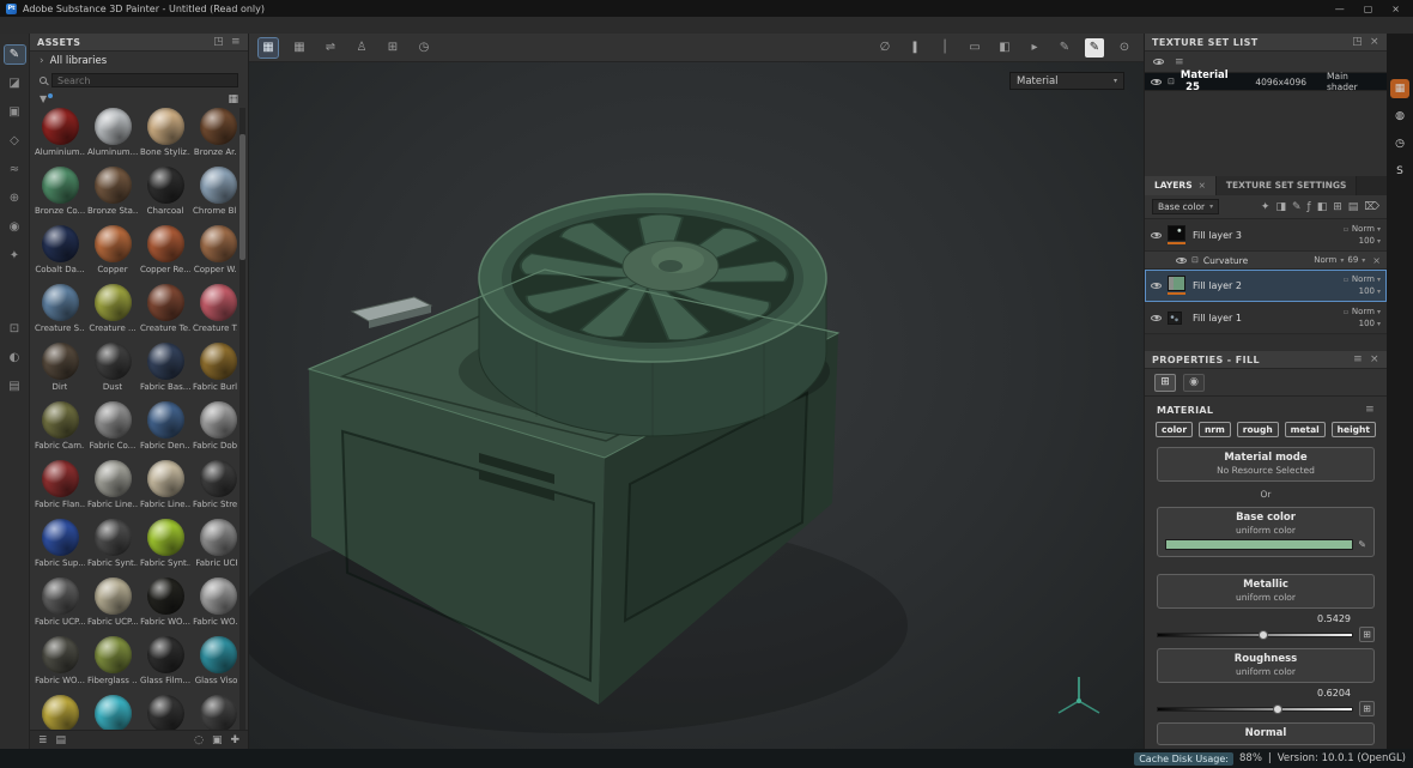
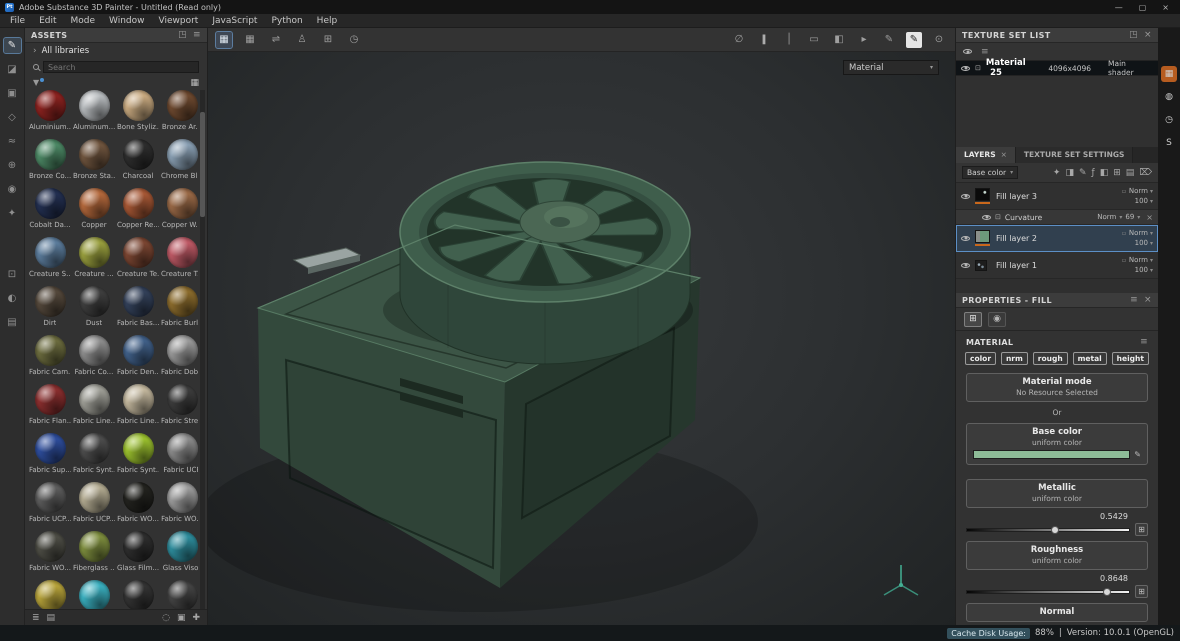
  Adobe Substance 3D Painter - Untitled (Read only)
  —
  ▢
  ×
+ File
+ Edit
+ Mode
+ Window
+ Viewport
+ JavaScript
+ Python
+ Help
  ✎
  ◪
  ▣
  ◇
  ≈
  ⊕
  ◉
  ✦
  ⊡
  ◐
  ▤
  ASSETS
  ◳
  ≡
  ›
  All libraries
  Search
  ▼
  ▦
  Aluminium..
  Aluminum...
  Bone Styliz.
  Bronze Ar.
  Bronze Co...
  Bronze Sta..
  Charcoal
  Chrome Bl
  Cobalt Da...
  Copper
  Copper Re...
  Copper W.
  Creature S..
  Creature ...
  Creature Te.
  Creature T
  Dirt
  Dust
  Fabric Bas...
  Fabric Burl
  Fabric Cam.
  Fabric Co...
  Fabric Den..
  Fabric Dob
  Fabric Flan..
  Fabric Line..
  Fabric Line..
  Fabric Stre
  Fabric Sup...
  Fabric Synt.
  Fabric Synt.
  Fabric UC
  Fabric UCP...
  Fabric UCP...
  Fabric WO...
  Fabric WO.
  Fabric WO...
  Fiberglass ..
  Glass Film...
  Glass Viso
  ≣
  ▤
  ◌
  ▣
  ✚
  ▦
  ▦
  ⇌
  ♙
  ⊞
  ◷
  ∅
  ‖
  │
  ▭
  ◧
  ▸
  ✎
  ✎
  ⊙
  Material
  TEXTURE SET LIST
  ◳
  ×
  ≡
  ⊡
  Material _25
  4096x4096
  Main shader
  LAYERS
  ×
  TEXTURE SET SETTINGS
  Base color
  ✦
  ◨
  ✎
  ƒ
  ◧
  ⊞
  ▤
  ⌦
  Fill layer 3
  Norm
  100
  ⊡
  Curvature
  Norm
  69
  ×
  Fill layer 2
  Norm
  100
  Fill layer 1
  Norm
  100
  PROPERTIES - FILL
  ≡
  ×
  ⊞
  ◉
  MATERIAL
  ≡
  color
  nrm
  rough
  metal
  height
  Material mode
  No Resource Selected
  Or
  Base color
  uniform color
  ✎
  Metallic
  uniform color
  0.5429
  ⊞
  Roughness
  uniform color
- 0.6204
+ 0.8648
  ⊞
  Normal
  ▦
  ◍
  ◷
  S
  Cache Disk Usage:
  88%
  |
  Version: 10.0.1 (OpenGL)
